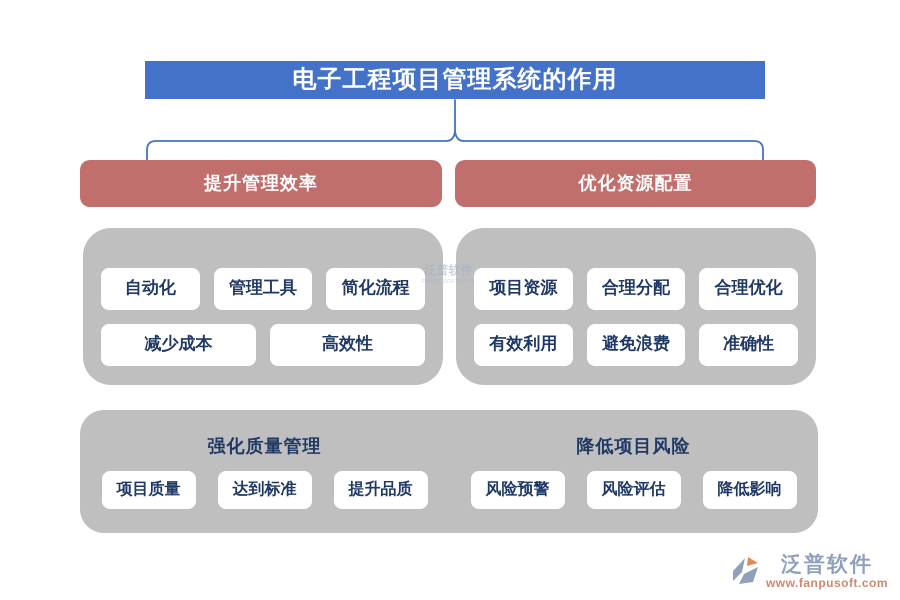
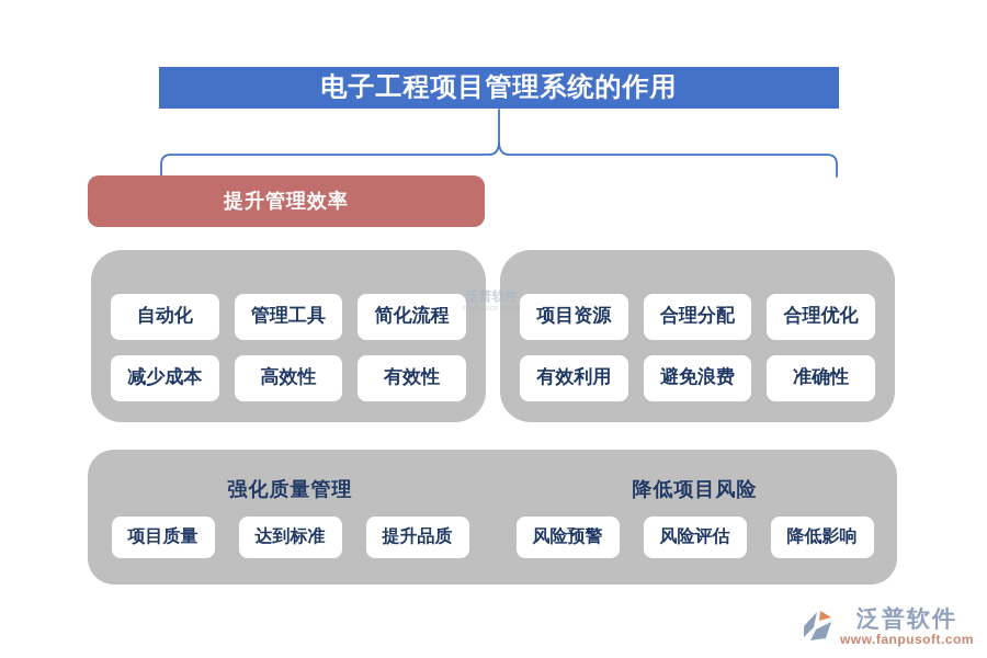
  电子工程项目管理系统的作用
  提升管理效率
- 优化资源配置
  自动化
  管理工具
  简化流程
  减少成本
  高效性
+ 有效性
  项目资源
  合理分配
  合理优化
  有效利用
  避免浪费
  准确性
  泛普软件
  强化质量管理
  项目质量
  达到标准
  提升品质
  降低项目风险
  风险预警
  风险评估
  降低影响
  泛普软件
  www.fanpusoft.com
